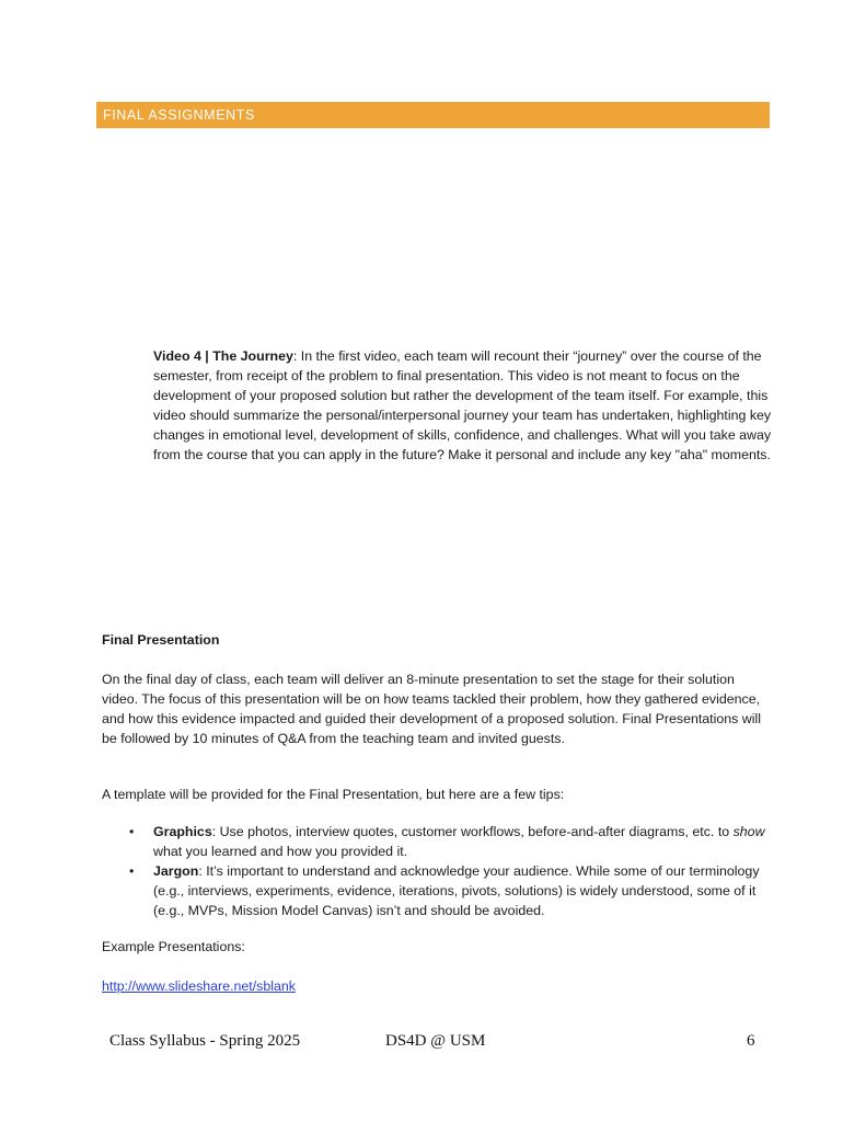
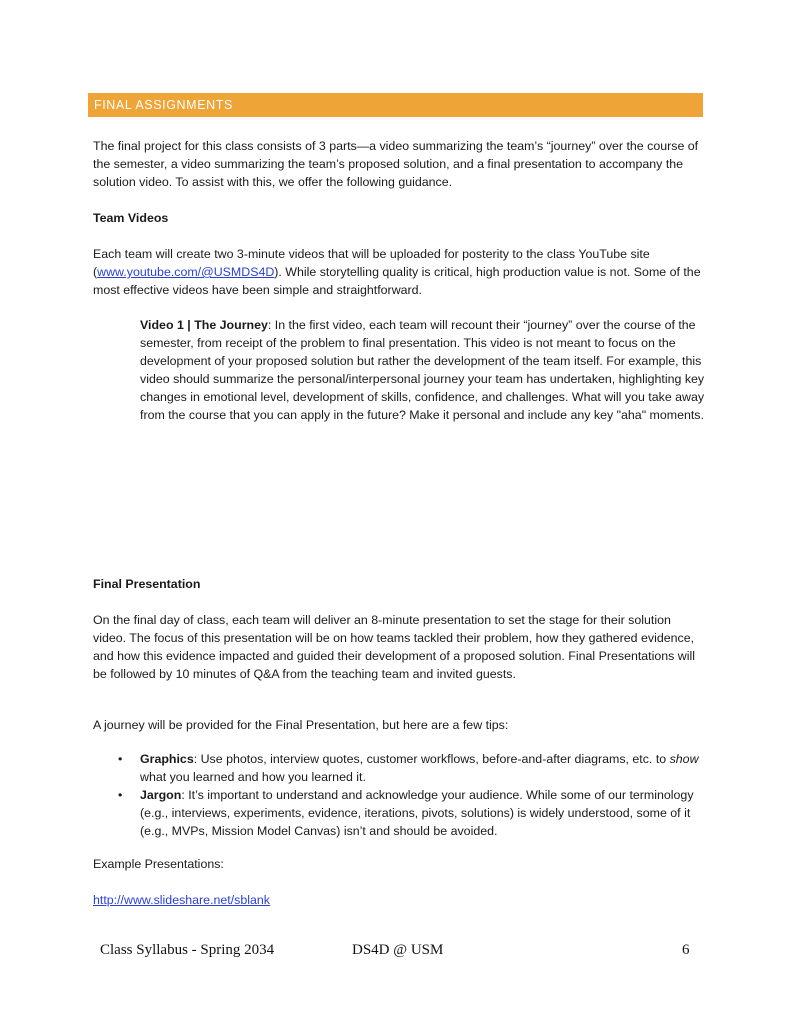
  FINAL ASSIGNMENTS
+ The final project for this class consists of 3 parts—a video summarizing the team’s “journey” over the course of the semester, a video summarizing the team’s proposed solution, and a final presentation to accompany the solution video. To assist with this, we offer the following guidance.
+ Team Videos
+ Each team will create two 3-minute videos that will be uploaded for posterity to the class YouTube site (www.youtube.com/@USMDS4D). While storytelling quality is critical, high production value is not. Some of the most effective videos have been simple and straightforward.
- Video 4 | The Journey: In the first video, each team will recount their “journey” over the course of the semester, from receipt of the problem to final presentation. This video is not meant to focus on the development of your proposed solution but rather the development of the team itself. For example, this video should summarize the personal/interpersonal journey your team has undertaken, highlighting key changes in emotional level, development of skills, confidence, and challenges. What will you take away from the course that you can apply in the future? Make it personal and include any key "aha" moments.
+ Video 1 | The Journey: In the first video, each team will recount their “journey” over the course of the semester, from receipt of the problem to final presentation. This video is not meant to focus on the development of your proposed solution but rather the development of the team itself. For example, this video should summarize the personal/interpersonal journey your team has undertaken, highlighting key changes in emotional level, development of skills, confidence, and challenges. What will you take away from the course that you can apply in the future? Make it personal and include any key "aha" moments.
  Final Presentation
  On the final day of class, each team will deliver an 8-minute presentation to set the stage for their solution video. The focus of this presentation will be on how teams tackled their problem, how they gathered evidence, and how this evidence impacted and guided their development of a proposed solution. Final Presentations will be followed by 10 minutes of Q&A from the teaching team and invited guests.
- A template will be provided for the Final Presentation, but here are a few tips:
+ A journey will be provided for the Final Presentation, but here are a few tips:
  •
- Graphics: Use photos, interview quotes, customer workflows, before-and-after diagrams, etc. to show what you learned and how you provided it.
+ Graphics: Use photos, interview quotes, customer workflows, before-and-after diagrams, etc. to show what you learned and how you learned it.
  •
  Jargon: It’s important to understand and acknowledge your audience. While some of our terminology (e.g., interviews, experiments, evidence, iterations, pivots, solutions) is widely understood, some of it (e.g., MVPs, Mission Model Canvas) isn’t and should be avoided.
  Example Presentations:
  http://www.slideshare.net/sblank
- Class Syllabus - Spring 2025
+ Class Syllabus - Spring 2034
  DS4D @ USM
  6
